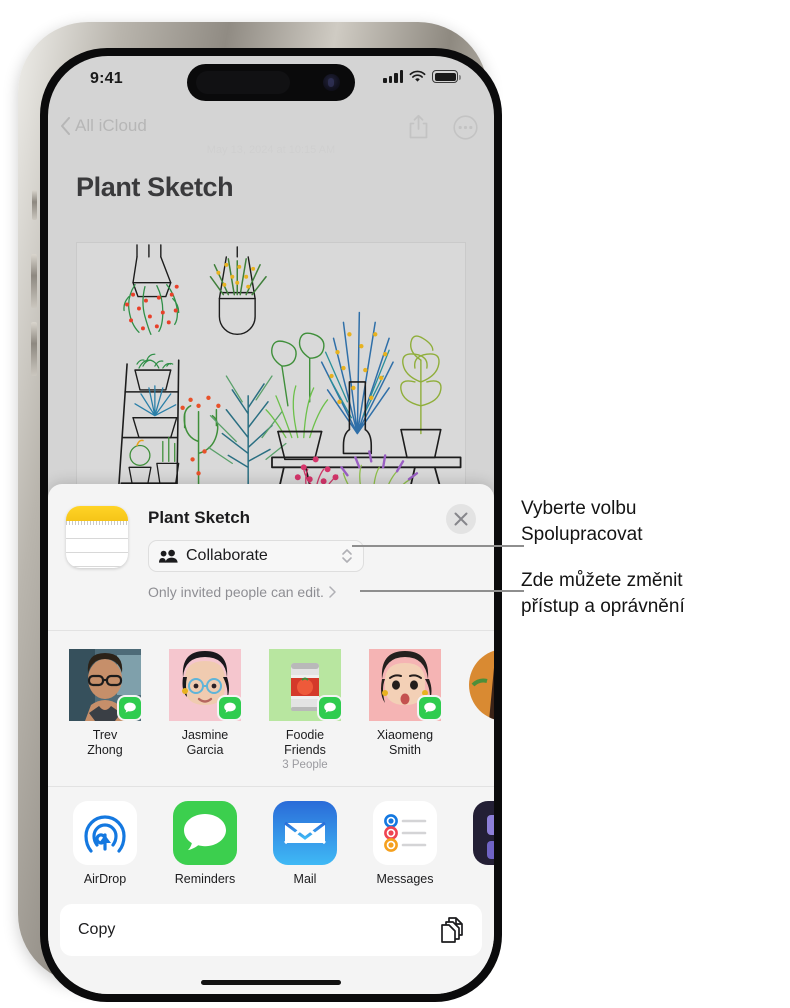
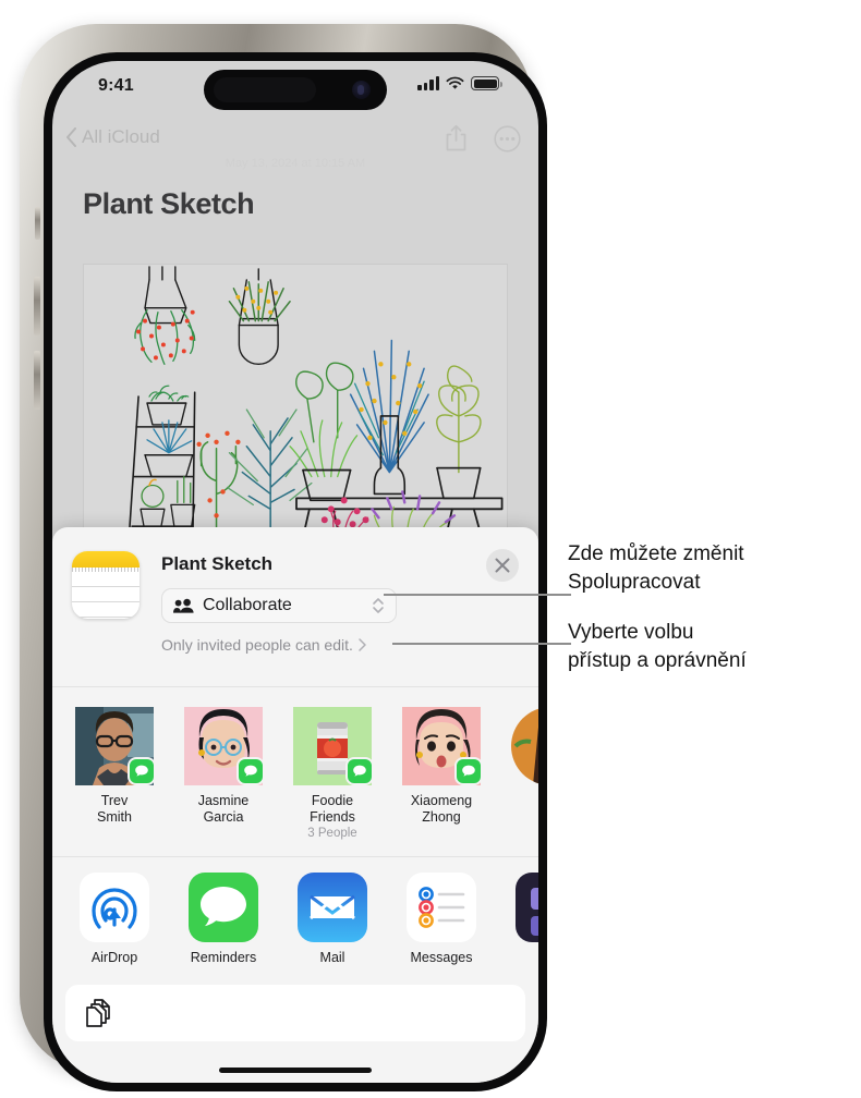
  9:41
  All iCloud
  Plant Sketch
  Plant Sketch
  Collaborate
  Only invited people can edit.
  Trev
- Zhong
+ Smith
  Jasmine
  Garcia
  Foodie Friends
  3 People
  Xiaomeng
- Smith
+ Zhong
  AirDrop
  Reminders
  Mail
  Messages
- Copy
- Vyberte volbu
+ Zde můžete změnit
  Spolupracovat
- Zde můžete změnit
+ Vyberte volbu
  přístup a oprávnění
